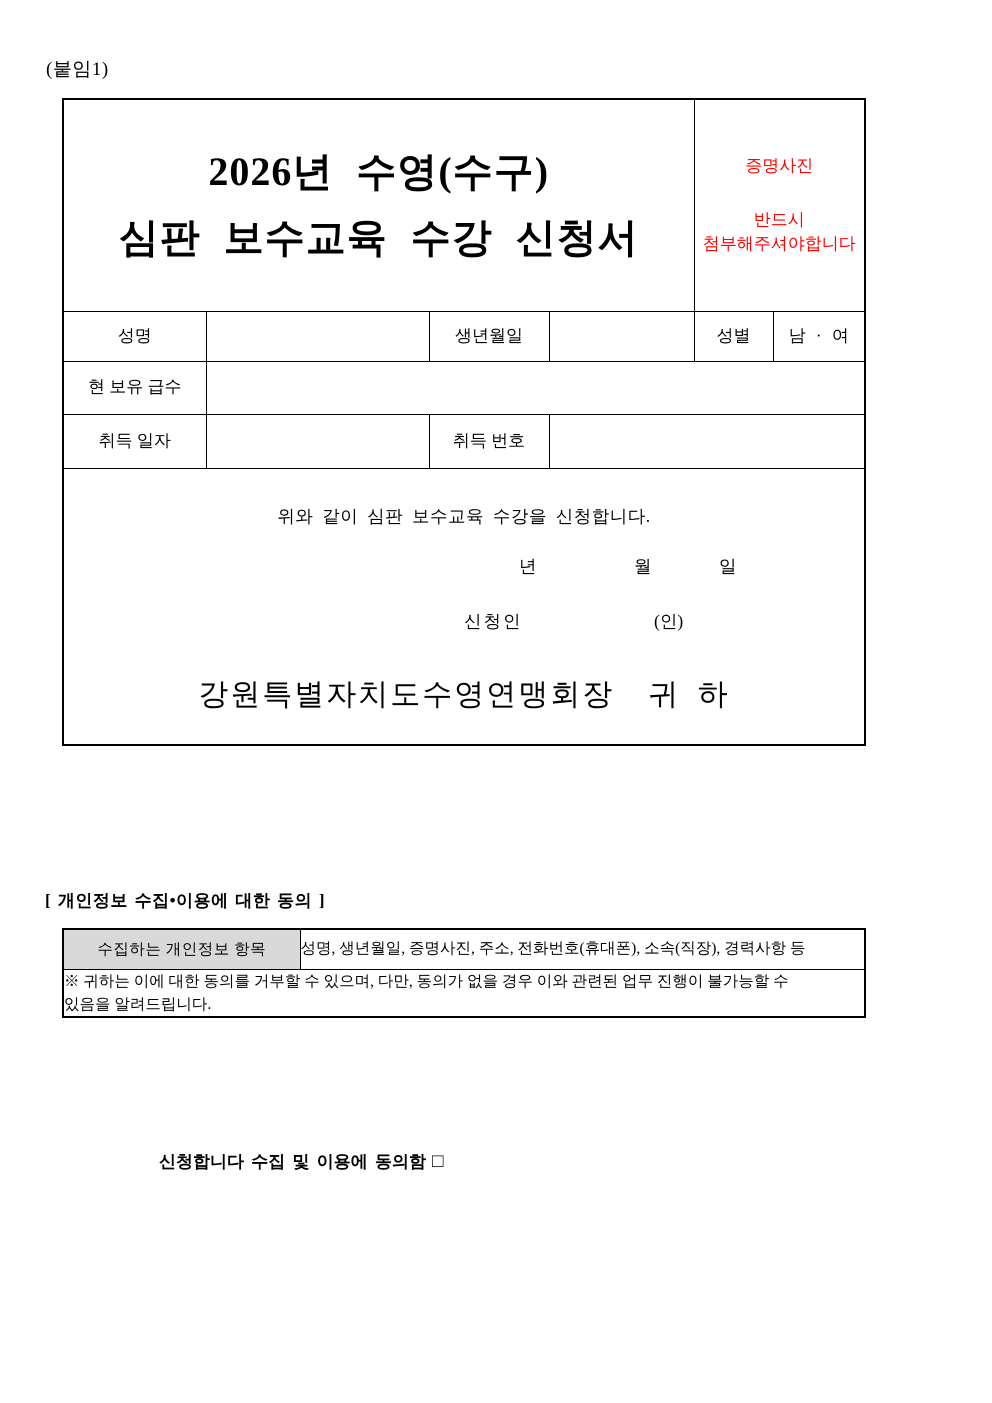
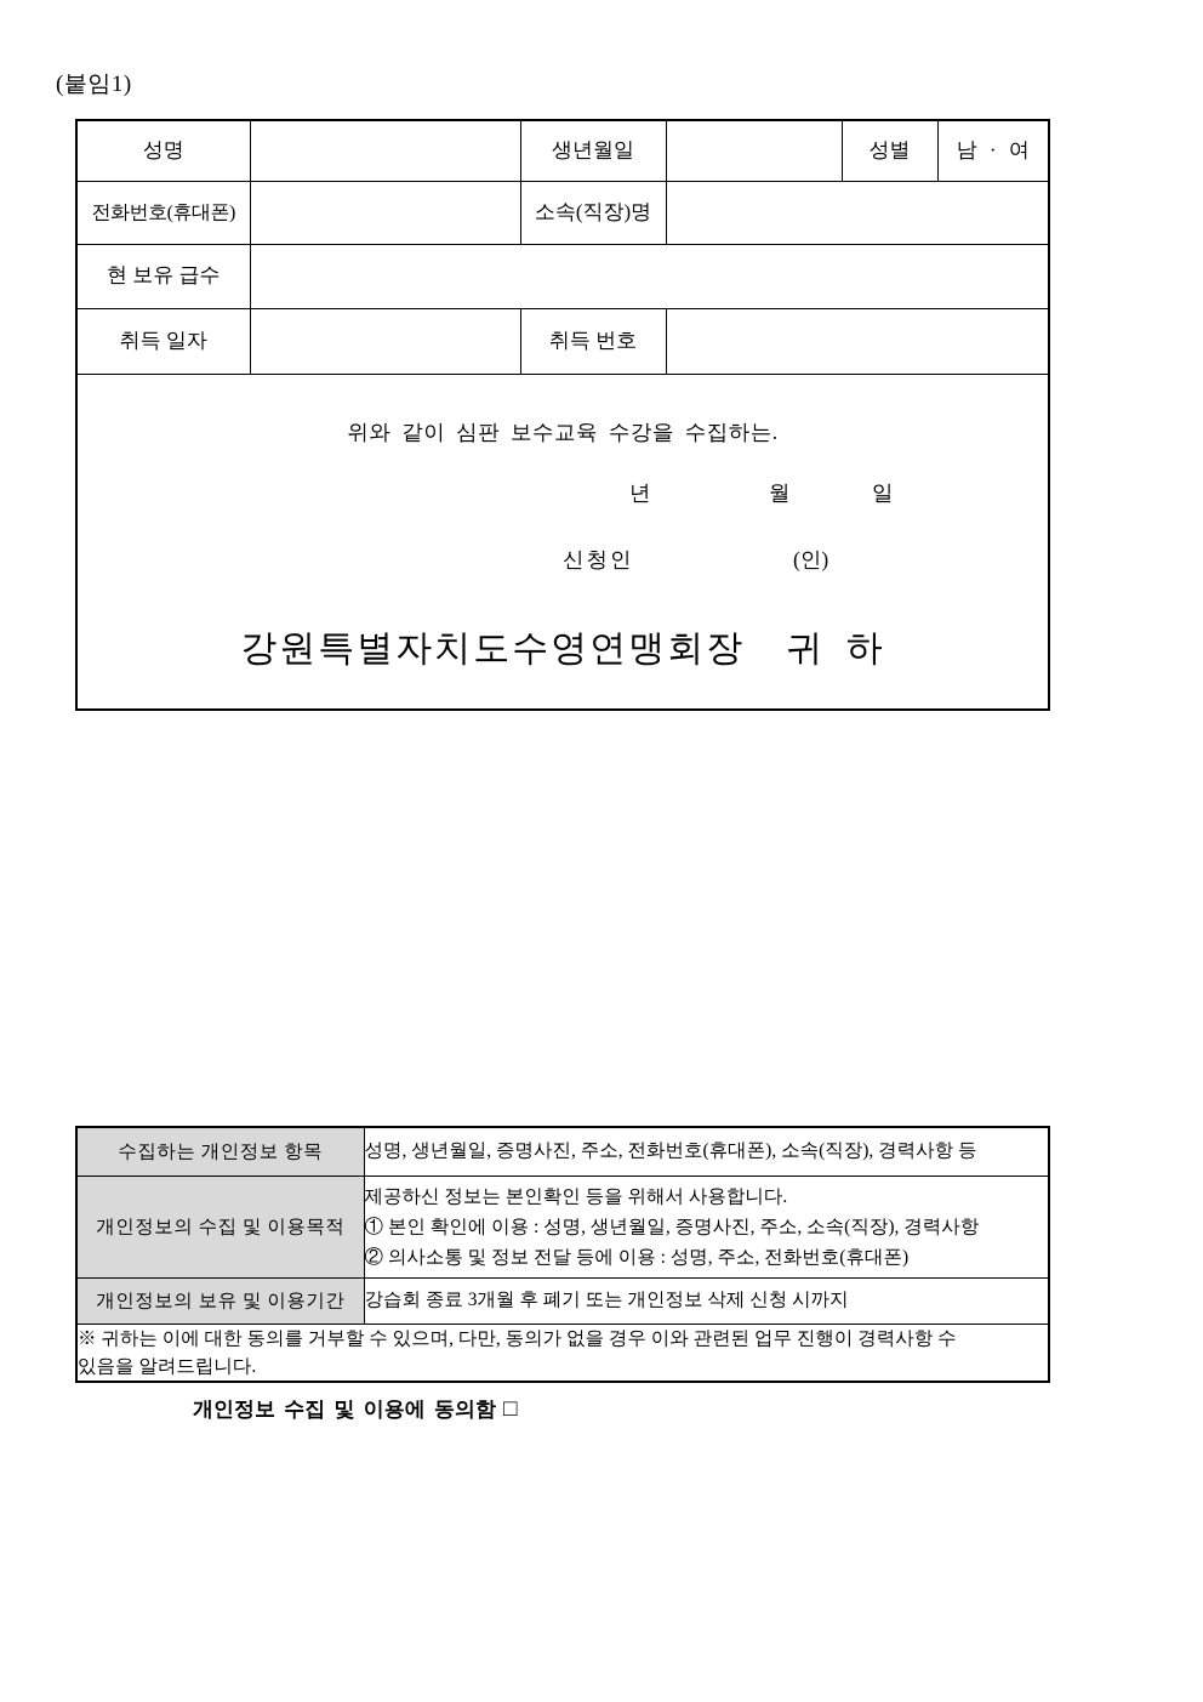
  (붙임1)
- 2026년 수영(수구) 심판 보수교육 수강 신청서	증명사진 반드시 첨부해주셔야합니다
  성명		생년월일		성별	남 · 여
+ 전화번호(휴대폰)		소속(직장)명
  현 보유 급수
  취득 일자		취득 번호
- 위와 같이 심판 보수교육 수강을 신청합니다. 년 월 일 신청인 (인) 강원특별자치도수영연맹회장 귀 하
+ 위와 같이 심판 보수교육 수강을 수집하는. 년 월 일 신청인 (인) 강원특별자치도수영연맹회장 귀 하
- [ 개인정보 수집•이용에 대한 동의 ]
  수집하는 개인정보 항목	성명, 생년월일, 증명사진, 주소, 전화번호(휴대폰), 소속(직장), 경력사항 등
+ 개인정보의 수집 및 이용목적	제공하신 정보는 본인확인 등을 위해서 사용합니다. ① 본인 확인에 이용 : 성명, 생년월일, 증명사진, 주소, 소속(직장), 경력사항 ② 의사소통 및 정보 전달 등에 이용 : 성명, 주소, 전화번호(휴대폰)
+ 개인정보의 보유 및 이용기간	강습회 종료 3개월 후 폐기 또는 개인정보 삭제 신청 시까지
- ※ 귀하는 이에 대한 동의를 거부할 수 있으며, 다만, 동의가 없을 경우 이와 관련된 업무 진행이 불가능할 수 있음을 알려드립니다.
+ ※ 귀하는 이에 대한 동의를 거부할 수 있으며, 다만, 동의가 없을 경우 이와 관련된 업무 진행이 경력사항 수 있음을 알려드립니다.
- 신청합니다 수집 및 이용에 동의함 □
+ 개인정보 수집 및 이용에 동의함 □
